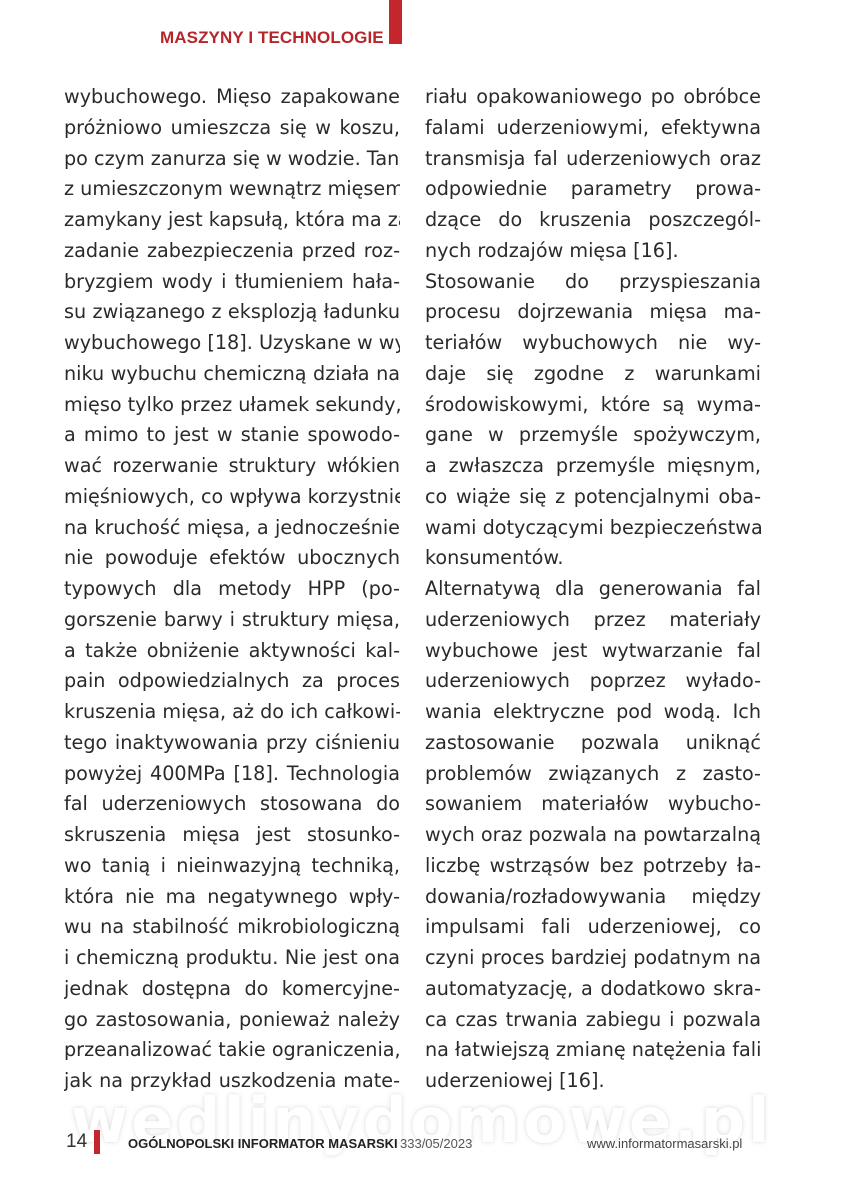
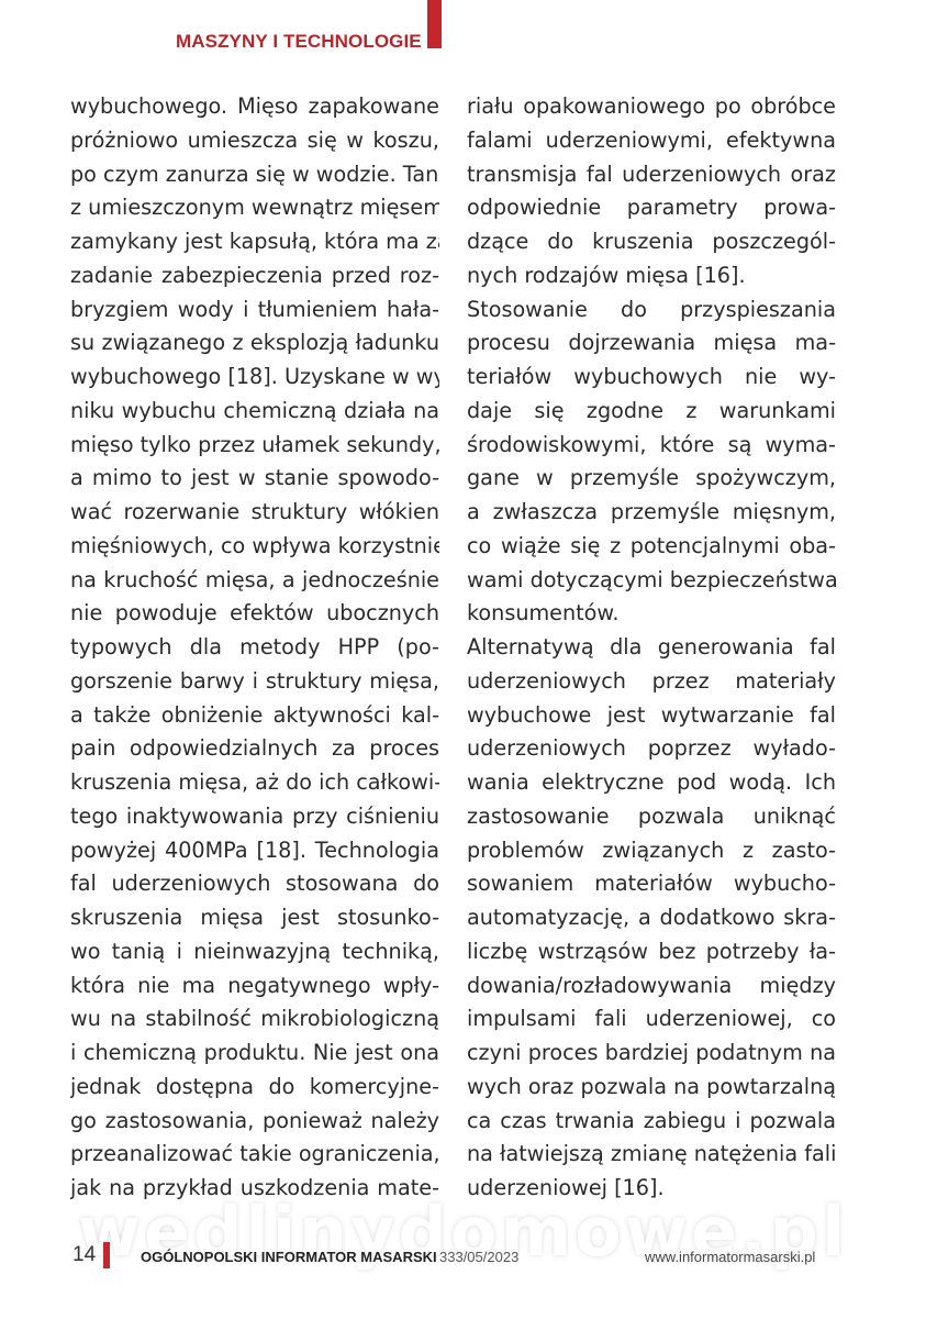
  MASZYNY I TECHNOLOGIE
  wybuchowego. Mięso zapakowane
  próżniowo umieszcza się w koszu,
  po czym zanurza się w wodzie. Tan
  z umieszczonym wewnątrz mięsem
  zamykany jest kapsułą, która ma z
  zadanie zabezpieczenia przed roz-
  bryzgiem wody i tłumieniem hała-
  su związanego z eksplozją ładunku
  wybuchowego [18]. Uzyskane w w
  niku wybuchu chemiczną działa na
  mięso tylko przez ułamek sekundy,
  a mimo to jest w stanie spowodo-
  wać rozerwanie struktury włókien
  mięśniowych, co wpływa korzystni
  na kruchość mięsa, a jednocześnie
  nie powoduje efektów ubocznych
  typowych dla metody HPP (po-
  gorszenie barwy i struktury mięsa,
  a także obniżenie aktywności kal-
  pain odpowiedzialnych za proces
  kruszenia mięsa, aż do ich całkowi-
  tego inaktywowania przy ciśnieniu
  powyżej 400MPa [18]. Technologia
  fal uderzeniowych stosowana do
  skruszenia mięsa jest stosunko-
  wo tanią i nieinwazyjną techniką,
  która nie ma negatywnego wpły-
  wu na stabilność mikrobiologiczną
  i chemiczną produktu. Nie jest ona
  jednak dostępna do komercyjne-
  go zastosowania, ponieważ należy
  przeanalizować takie ograniczenia,
  jak na przykład uszkodzenia mate-
  riału opakowaniowego po obróbce
  falami uderzeniowymi, efektywna
  transmisja fal uderzeniowych oraz
  odpowiednie parametry prowa-
  dzące do kruszenia poszczegól-
  nych rodzajów mięsa [16].
  Stosowanie do przyspieszania
  procesu dojrzewania mięsa ma-
  teriałów wybuchowych nie wy-
  daje się zgodne z warunkami
  środowiskowymi, które są wyma-
  gane w przemyśle spożywczym,
  a zwłaszcza przemyśle mięsnym,
  co wiąże się z potencjalnymi oba-
  wami dotyczącymi bezpieczeństwa
  konsumentów.
  Alternatywą dla generowania fal
  uderzeniowych przez materiały
  wybuchowe jest wytwarzanie fal
  uderzeniowych poprzez wyłado-
  wania elektryczne pod wodą. Ich
  zastosowanie pozwala uniknąć
  problemów związanych z zasto-
  sowaniem materiałów wybucho-
- wych oraz pozwala na powtarzalną
+ automatyzację, a dodatkowo skra-
  liczbę wstrząsów bez potrzeby ła-
  dowania/rozładowywania między
  impulsami fali uderzeniowej, co
  czyni proces bardziej podatnym na
- automatyzację, a dodatkowo skra-
+ wych oraz pozwala na powtarzalną
  ca czas trwania zabiegu i pozwala
  na łatwiejszą zmianę natężenia fali
  uderzeniowej [16].
  wedlinydomowe.pl
  14
  OGÓLNOPOLSKI INFORMATOR MASARSKI
  333/05/2023
  www.informatormasarski.pl
